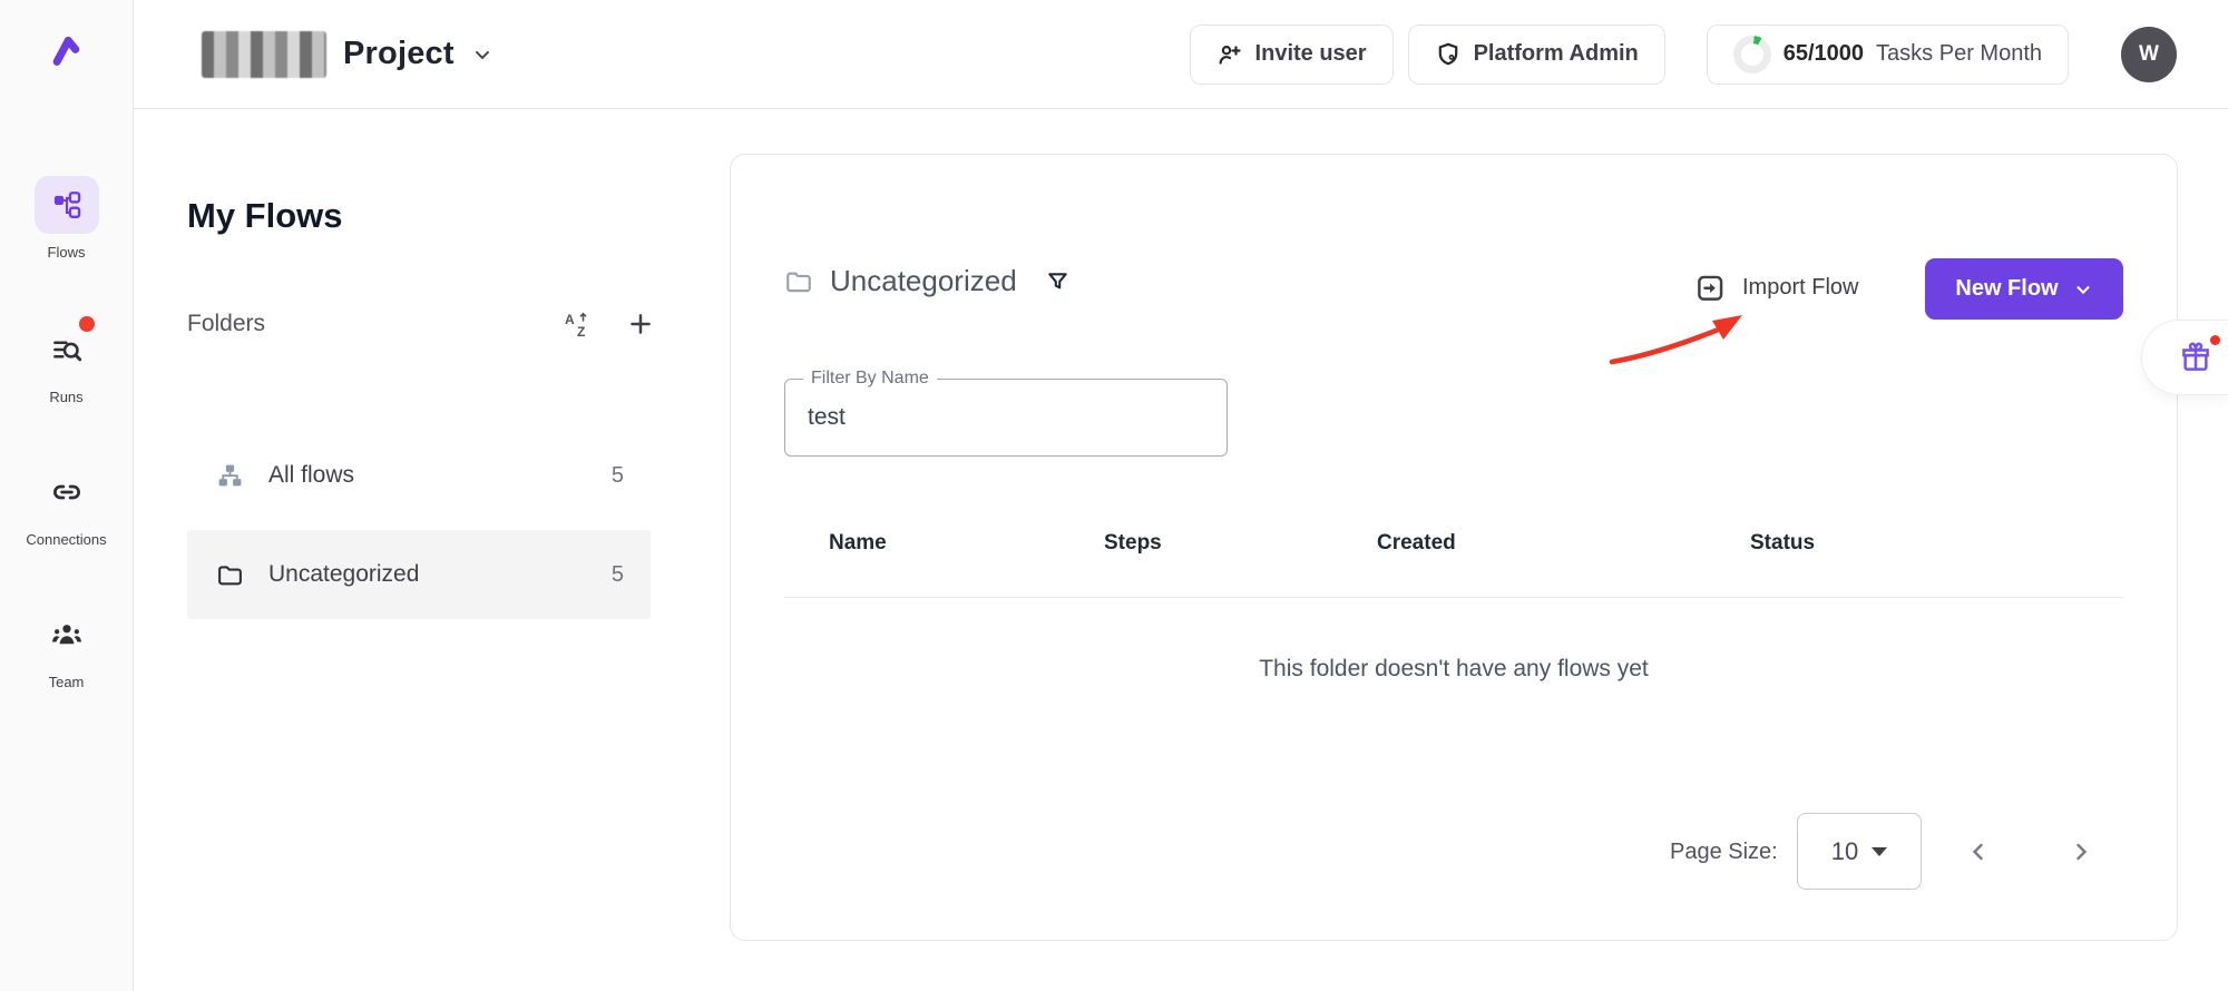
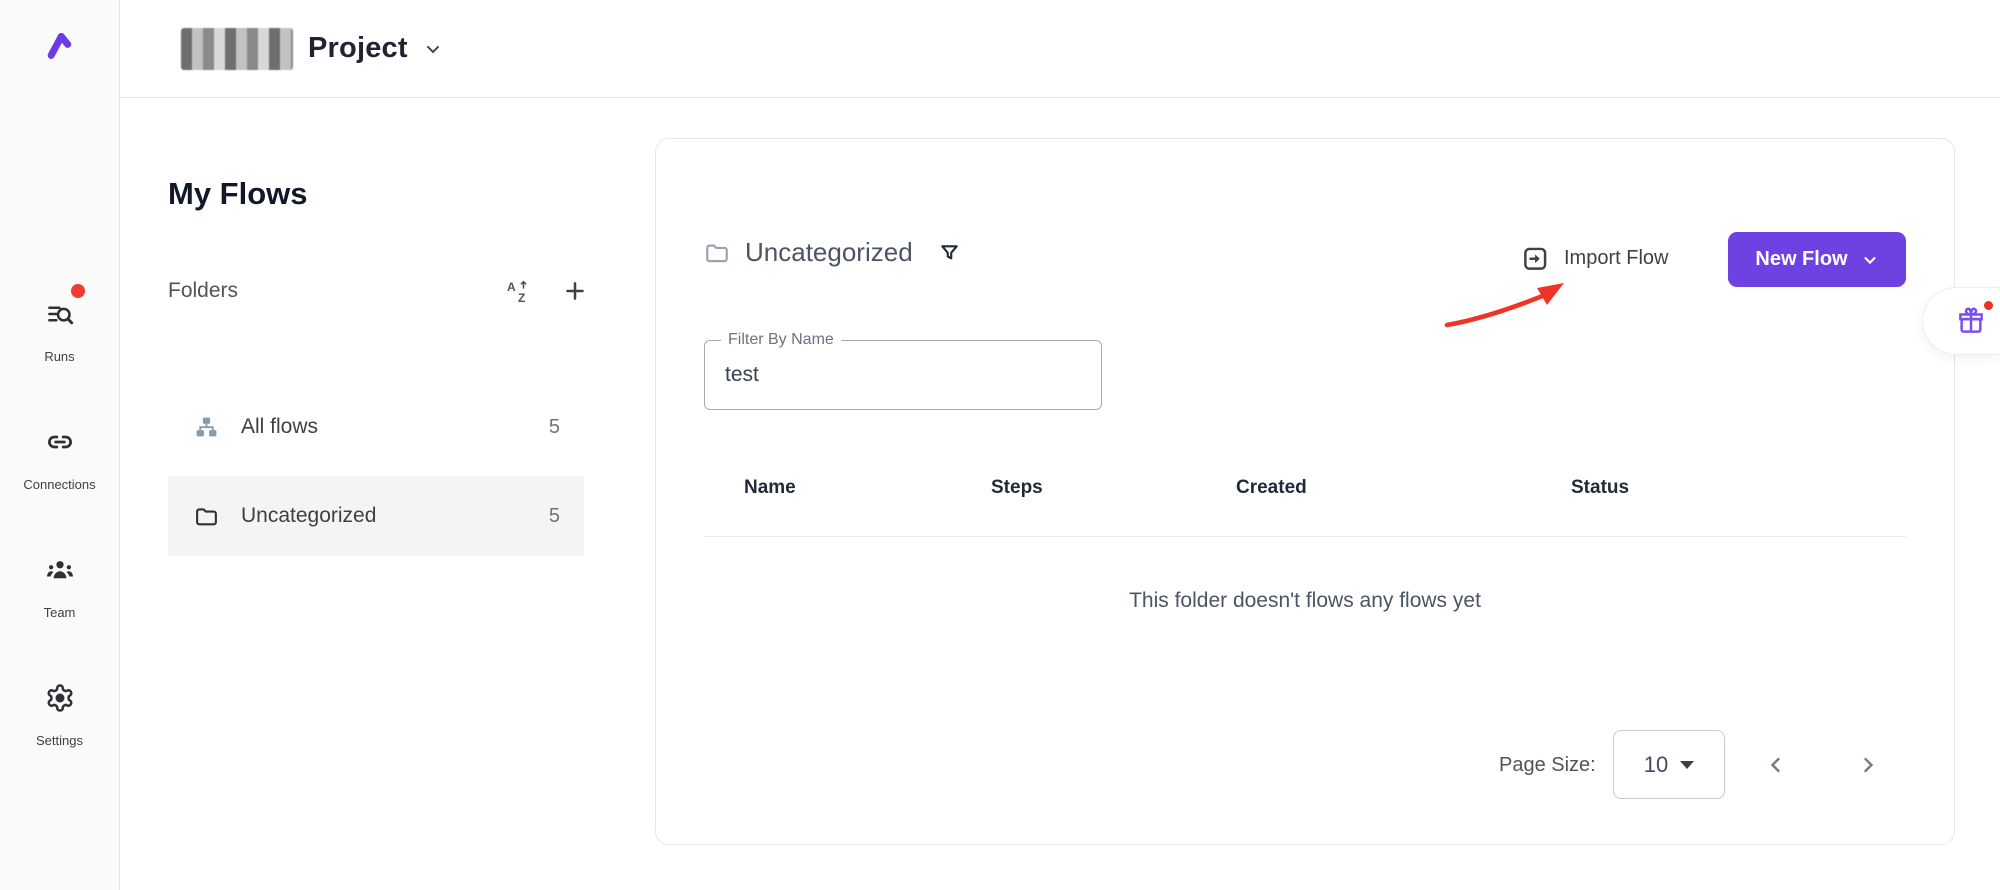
- Flows
  Runs
  Connections
  Team
+ Settings
  Project
- Invite user
- Platform Admin
- 65/1000
- Tasks Per Month
- W
  My Flows
  Folders
  A
  Z
  All flows
  5
  Uncategorized
  5
  Uncategorized
  Import Flow
  New Flow
  Filter By Name
  test
  Name
  Steps
  Created
  Status
- This folder doesn't have any flows yet
+ This folder doesn't flows any flows yet
  Page Size:
  10
